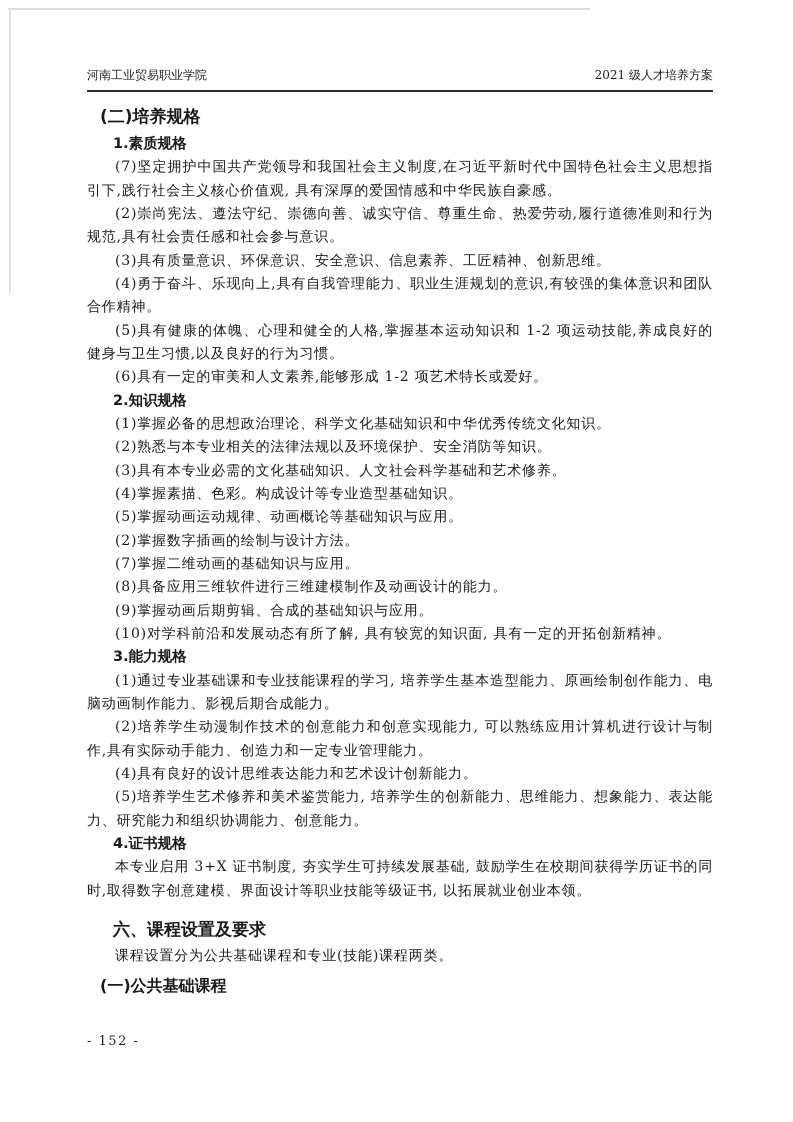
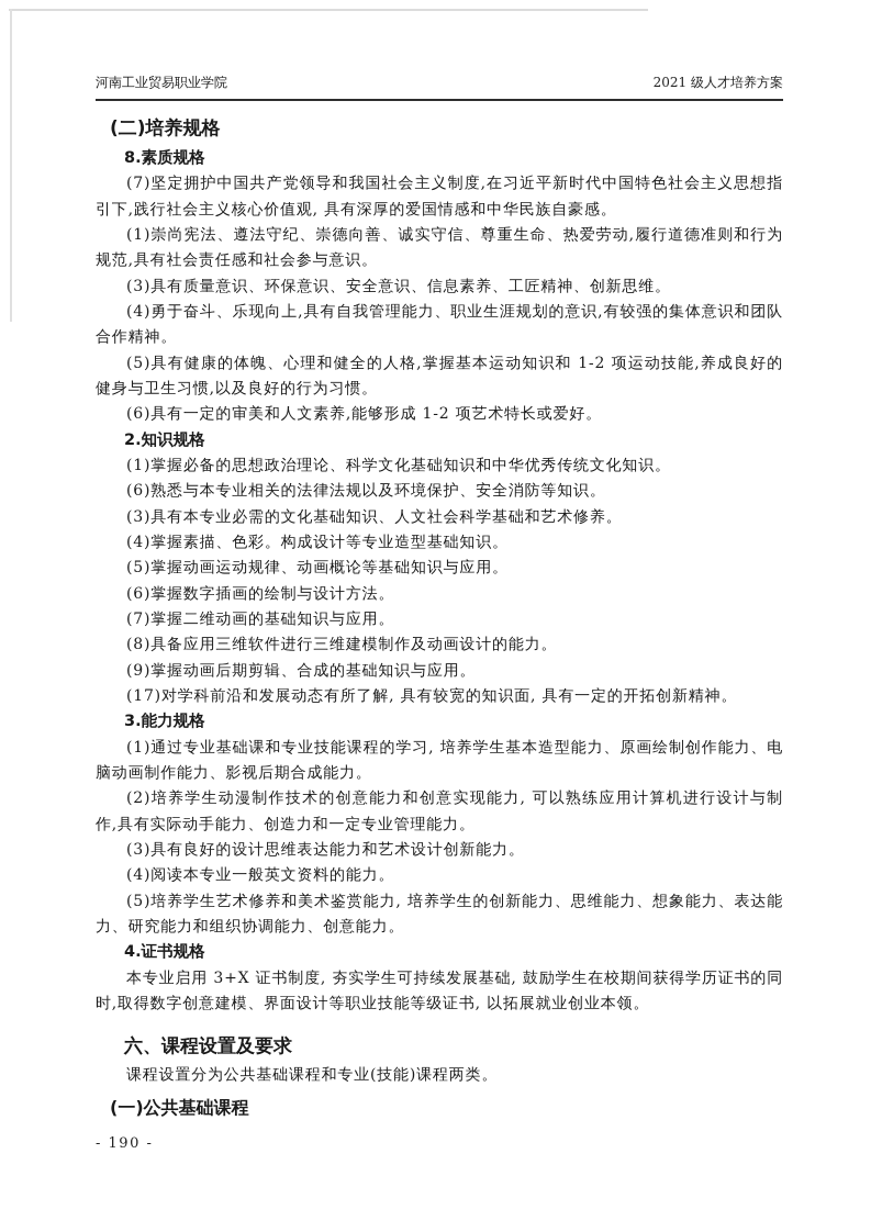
  河南工业贸易职业学院
  2021 级人才培养方案
  (二)培养规格
- 1.素质规格
+ 8.素质规格
  (7)坚定拥护中国共产党领导和我国社会主义制度,在习近平新时代中国特色社会主义思想指引下,践行社会主义核心价值观, 具有深厚的爱国情感和中华民族自豪感。
- (2)崇尚宪法、遵法守纪、崇德向善、诚实守信、尊重生命、热爱劳动,履行道德准则和行为规范,具有社会责任感和社会参与意识。
+ (1)崇尚宪法、遵法守纪、崇德向善、诚实守信、尊重生命、热爱劳动,履行道德准则和行为规范,具有社会责任感和社会参与意识。
  (3)具有质量意识、环保意识、安全意识、信息素养、工匠精神、创新思维。
  (4)勇于奋斗、乐现向上,具有自我管理能力、职业生涯规划的意识,有较强的集体意识和团队合作精神。
  (5)具有健康的体魄、心理和健全的人格,掌握基本运动知识和 1-2 项运动技能,养成良好的健身与卫生习惯,以及良好的行为习惯。
  (6)具有一定的审美和人文素养,能够形成 1-2 项艺术特长或爱好。
  2.知识规格
  (1)掌握必备的思想政治理论、科学文化基础知识和中华优秀传统文化知识。
- (2)熟悉与本专业相关的法律法规以及环境保护、安全消防等知识。
+ (6)熟悉与本专业相关的法律法规以及环境保护、安全消防等知识。
  (3)具有本专业必需的文化基础知识、人文社会科学基础和艺术修养。
  (4)掌握素描、色彩。构成设计等专业造型基础知识。
  (5)掌握动画运动规律、动画概论等基础知识与应用。
- (2)掌握数字插画的绘制与设计方法。
+ (6)掌握数字插画的绘制与设计方法。
  (7)掌握二维动画的基础知识与应用。
  (8)具备应用三维软件进行三维建模制作及动画设计的能力。
  (9)掌握动画后期剪辑、合成的基础知识与应用。
- (10)对学科前沿和发展动态有所了解, 具有较宽的知识面, 具有一定的开拓创新精神。
+ (17)对学科前沿和发展动态有所了解, 具有较宽的知识面, 具有一定的开拓创新精神。
  3.能力规格
  (1)通过专业基础课和专业技能课程的学习, 培养学生基本造型能力、原画绘制创作能力、电脑动画制作能力、影视后期合成能力。
  (2)培养学生动漫制作技术的创意能力和创意实现能力, 可以熟练应用计算机进行设计与制作,具有实际动手能力、创造力和一定专业管理能力。
- (4)具有良好的设计思维表达能力和艺术设计创新能力。
+ (3)具有良好的设计思维表达能力和艺术设计创新能力。
+ (4)阅读本专业一般英文资料的能力。
  (5)培养学生艺术修养和美术鉴赏能力, 培养学生的创新能力、思维能力、想象能力、表达能力、研究能力和组织协调能力、创意能力。
  4.证书规格
  本专业启用 3+X 证书制度, 夯实学生可持续发展基础, 鼓励学生在校期间获得学历证书的同时,取得数字创意建模、界面设计等职业技能等级证书, 以拓展就业创业本领。
  六、课程设置及要求
  课程设置分为公共基础课程和专业(技能)课程两类。
  (一)公共基础课程
- - 152 -
+ - 190 -
